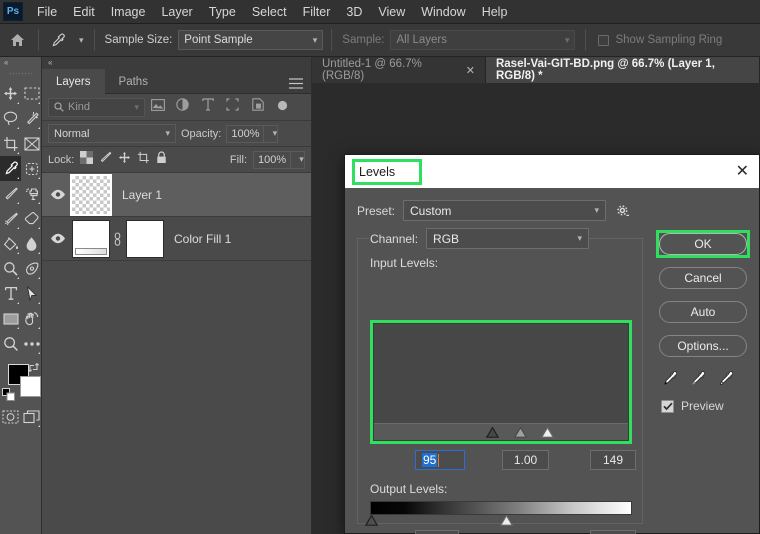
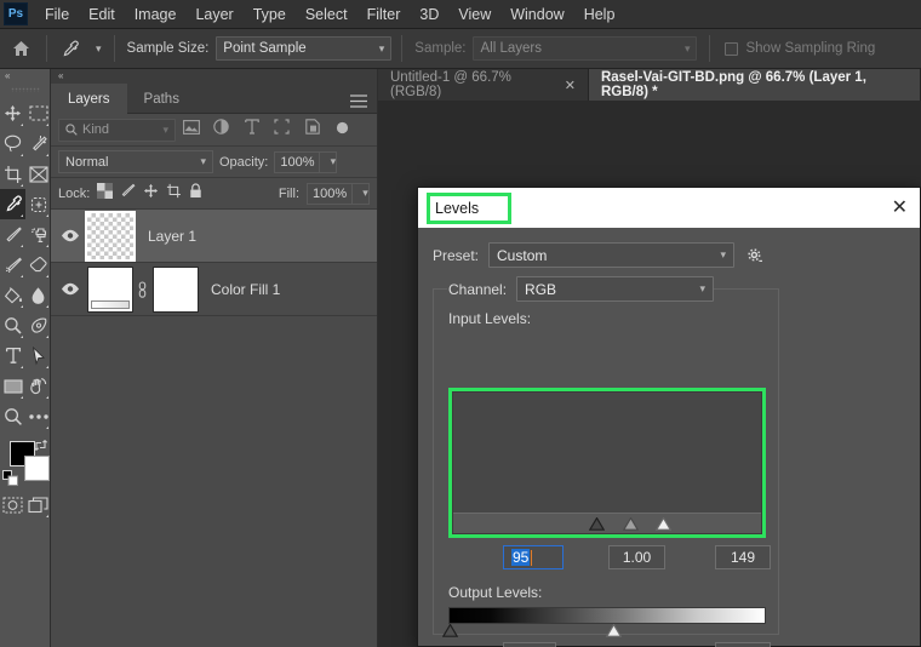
  Ps
  File
  Edit
  Image
  Layer
  Type
  Select
  Filter
  3D
  View
  Window
  Help
  ▾
  Sample Size:
  Point Sample
  ▾
  Sample:
  All Layers
  ▾
  Show Sampling Ring
  «
  «
  Layers
  Paths
  Kind
  ▾
  Normal
  ▾
  Opacity:
  100%
  ▾
  Lock:
  Fill:
  100%
  ▾
  Layer 1
  Color Fill 1
  Untitled-1 @ 66.7% (RGB/8)
  ✕
  Rasel-Vai-GIT-BD.png @ 66.7% (Layer 1, RGB/8) *
  Levels
  ✕
  Preset:
  Custom
  ▾
  Channel:
  RGB
  ▾
  Input Levels:
  95
  1.00
  149
  Output Levels:
- OK
- Cancel
- Auto
- Options...
- Preview
